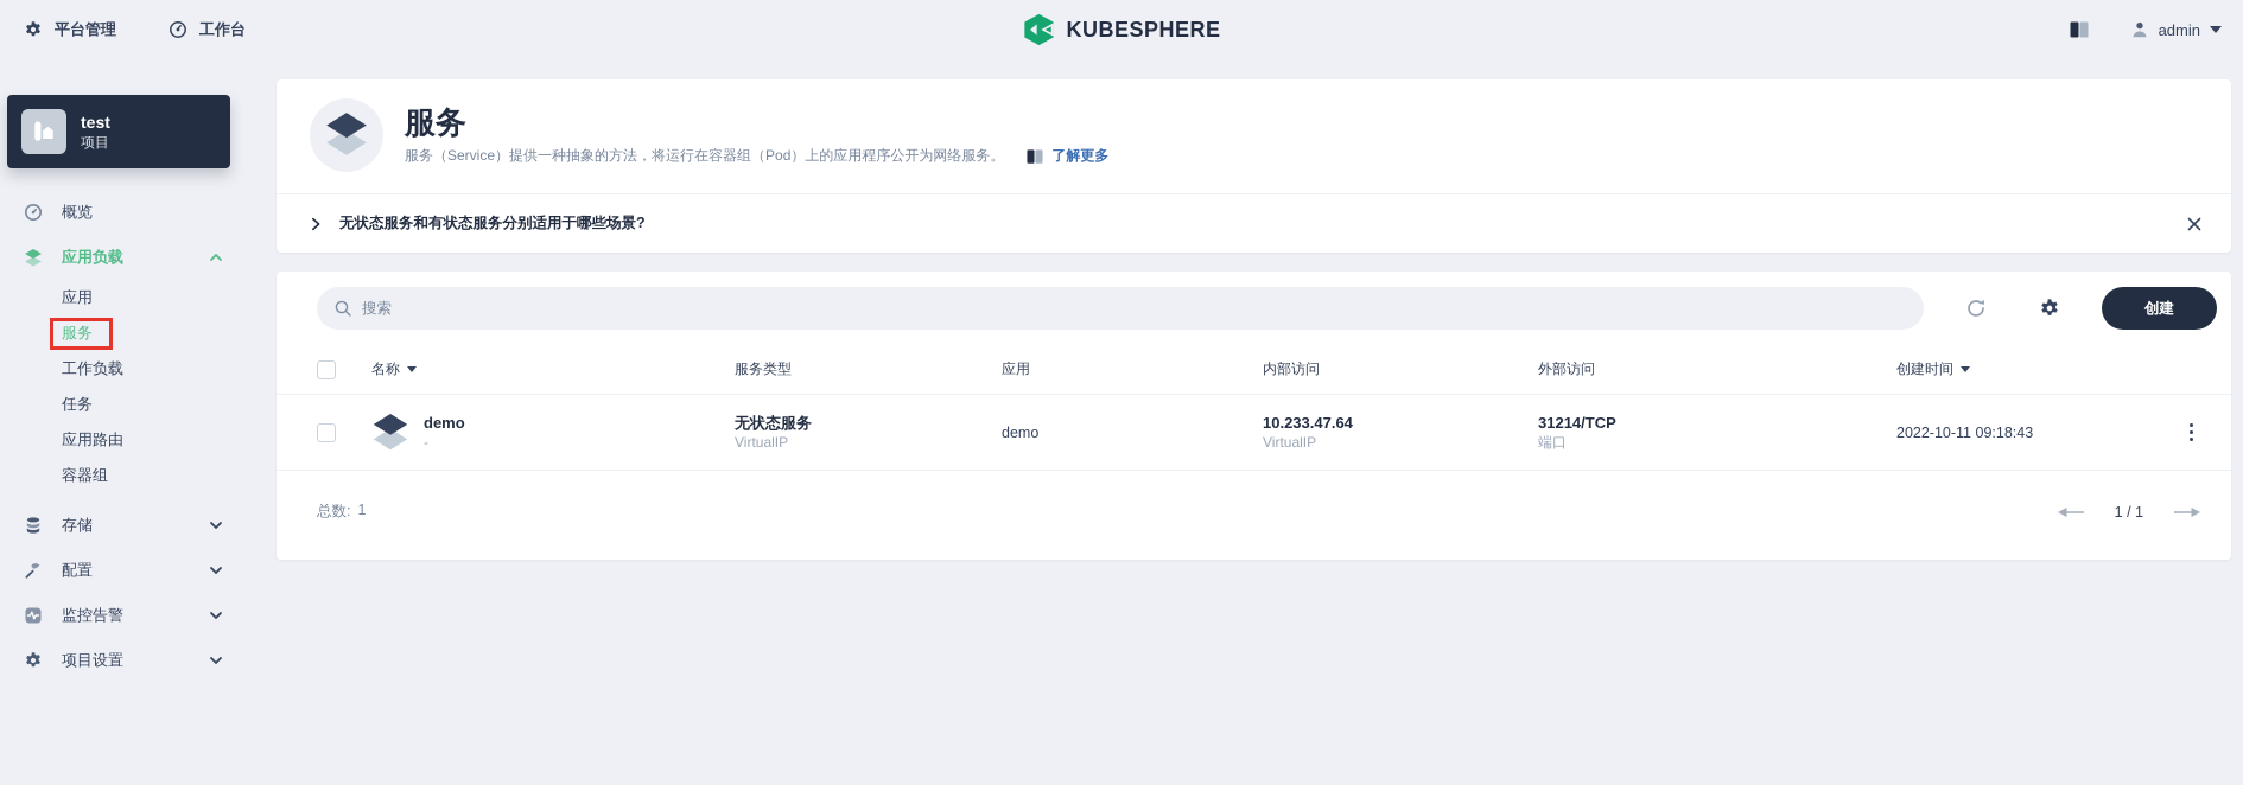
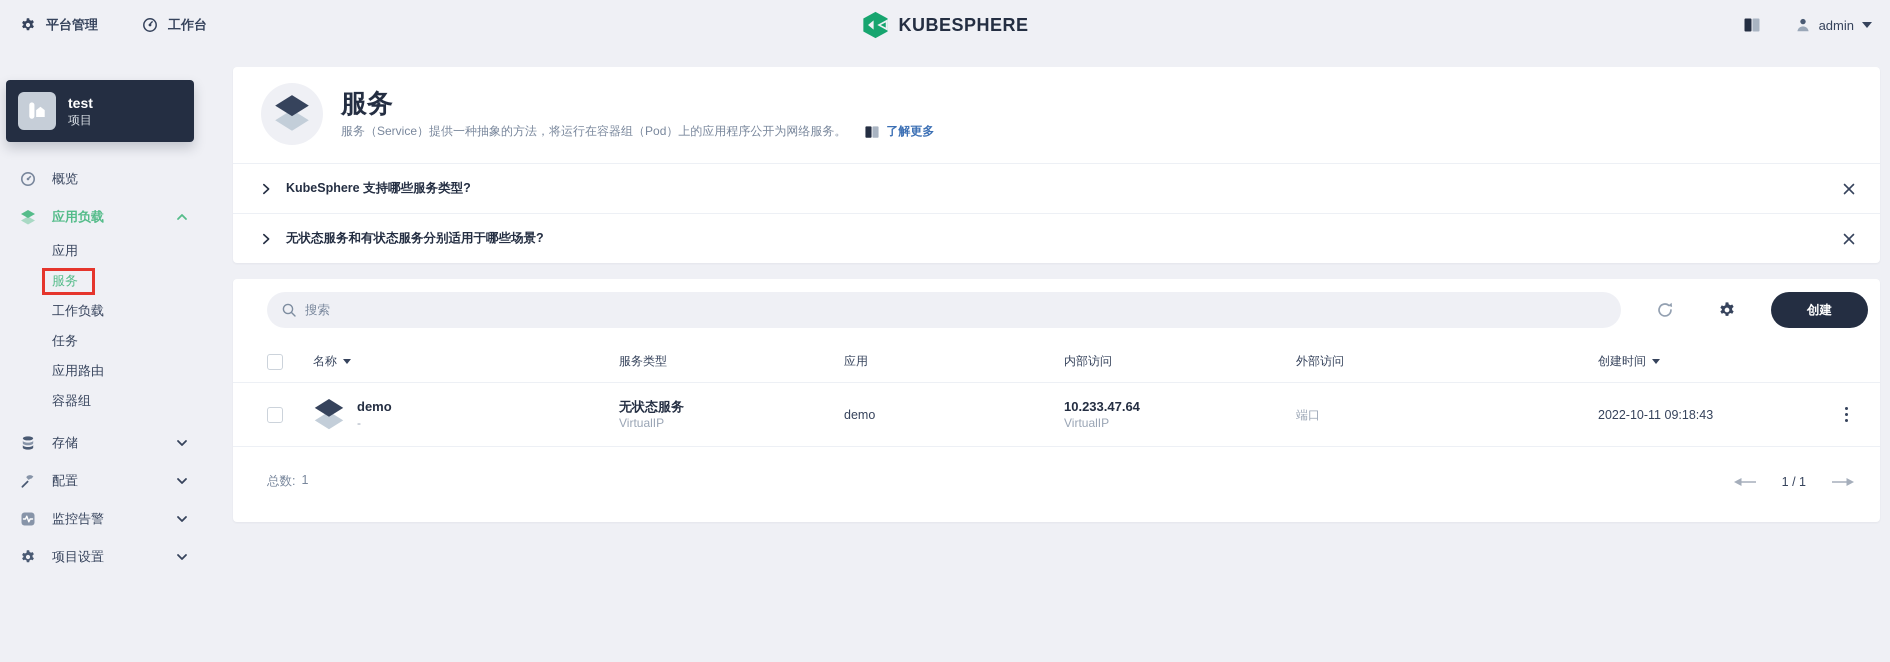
  平台管理
  工作台
  KUBESPHERE
  admin
  test
  项目
  概览
  应用负载
  应用
  服务
  工作负载
  任务
  应用路由
  容器组
  存储
  配置
  监控告警
  项目设置
  服务
  服务（Service）提供一种抽象的方法，将运行在容器组（Pod）上的应用程序公开为网络服务。
  了解更多
+ KubeSphere 支持哪些服务类型?
  无状态服务和有状态服务分别适用于哪些场景?
  搜索
  创建
  名称
  服务类型
  应用
  内部访问
  外部访问
  创建时间
  demo
  -
  无状态服务
  VirtualIP
  demo
  10.233.47.64
  VirtualIP
- 31214/TCP
  端口
  2022-10-11 09:18:43
  总数:
  1
  1 / 1
